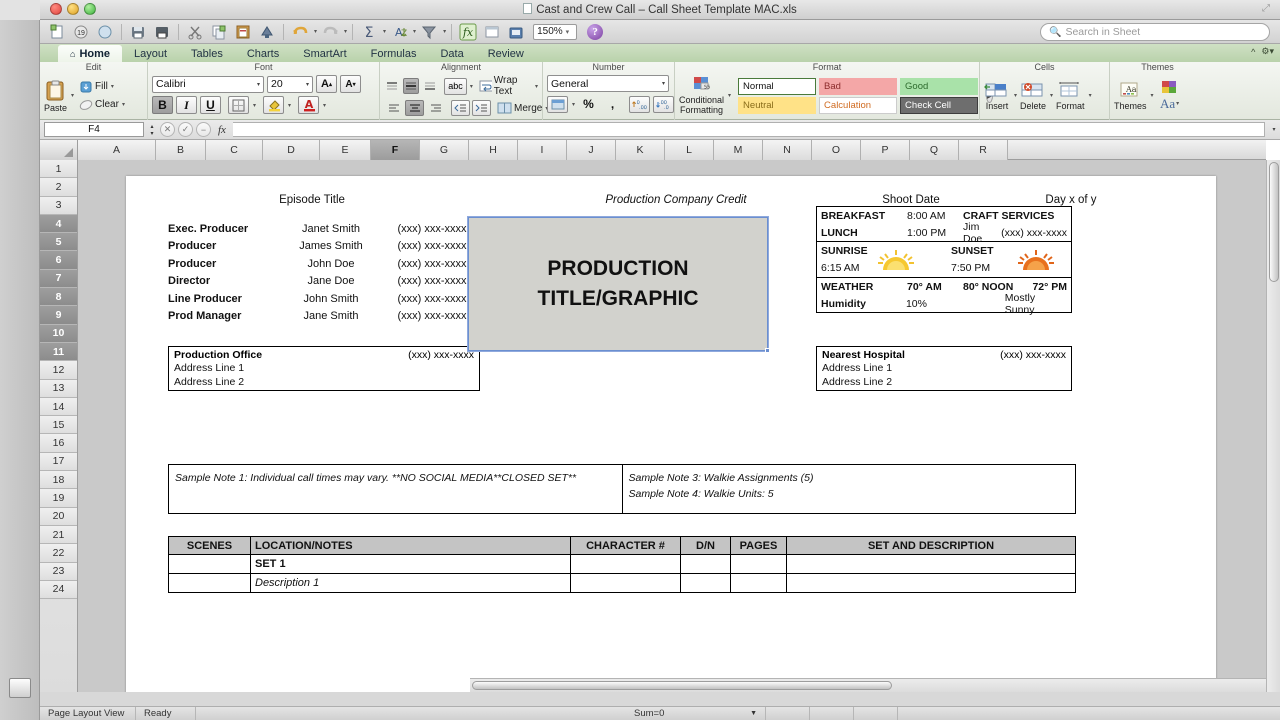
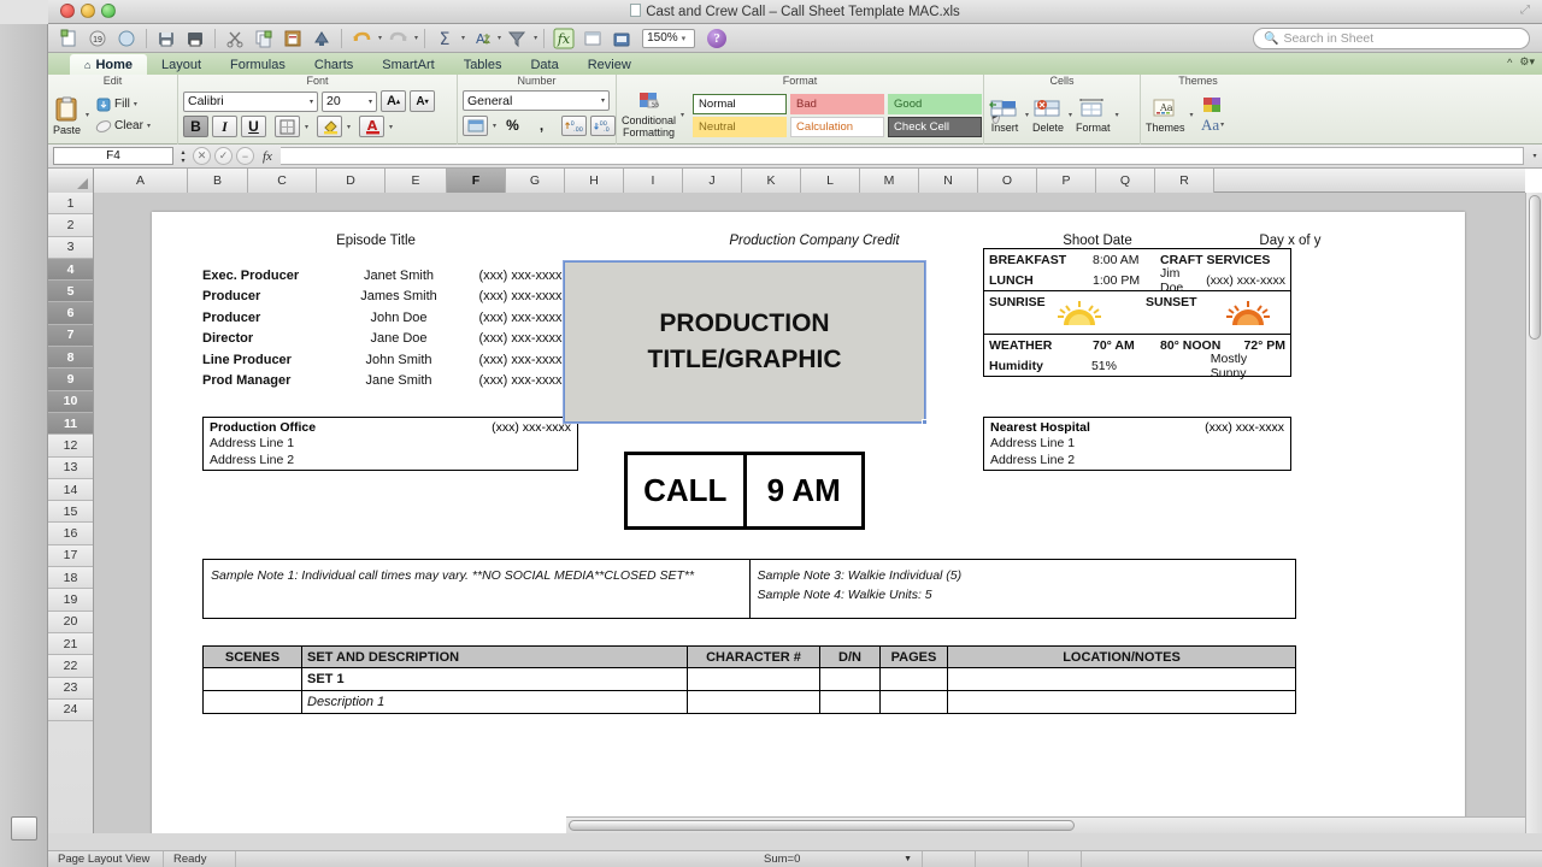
  Cast and Crew Call – Call Sheet Template MAC.xls
  ⤢
  Σ
  A
  fx
  150%
  ?
  🔍
  Search in Sheet
  ⌂
  Home
  Layout
- Tables
+ Formulas
  Charts
  SmartArt
- Formulas
+ Tables
  Data
  Review
  ^
  ⚙▾
  Edit
  Paste
  Fill
  Clear
  Font
  Calibri
  20
  A
  A
  B
  I
  U
  A
- Alignment
- abc
- Wrap Text
- Merge
  Number
  General
  %
  ,
  Format
  Conditional Formatting
  Normal
  Bad
  Good
  Neutral
  Calculation
  Check Cell
  Cells
  Insert
  Delete
  Format
  Themes
  Aa
  Themes
  Aa
  F4
  ✕
  ✓
  −
  fx
  A
  B
  C
  D
  E
  F
  G
  H
  I
  J
  K
  L
  M
  N
  O
  P
  Q
  R
  1
  2
  3
  4
  5
  6
  7
  8
  9
  10
  11
  12
  13
  14
  15
  16
  17
  18
  19
  20
  21
  22
  23
  24
  Episode Title
  Production Company Credit
  Shoot Date
  Day x of y
  Exec. Producer
  Janet Smith
  (xxx) xxx-xxxx
  Producer
  James Smith
  (xxx) xxx-xxxx
  Producer
  John Doe
  (xxx) xxx-xxxx
  Director
  Jane Doe
  (xxx) xxx-xxxx
  Line Producer
  John Smith
  (xxx) xxx-xxxx
  Prod Manager
  Jane Smith
  (xxx) xxx-xxxx
  Production Office
  (xxx) xxx-xxxx
  Address Line 1
  Address Line 2
  PRODUCTION
  TITLE/GRAPHIC
+ CALL
+ 9 AM
  BREAKFAST
  8:00 AM
  CRAFT SERVICES
  LUNCH
  1:00 PM
  Jim Doe
  (xxx) xxx-xxxx
  SUNRISE
  SUNSET
- 6:15 AM
- 7:50 PM
  WEATHER
  70° AM
  80° NOON
  72° PM
  Humidity
- 10%
+ 51%
  Mostly Sunny
  Nearest Hospital
  (xxx) xxx-xxxx
  Address Line 1
  Address Line 2
  Sample Note 1: Individual call times may vary. **NO SOCIAL MEDIA**CLOSED SET**
- Sample Note 3: Walkie Assignments (5)
+ Sample Note 3: Walkie Individual (5)
  Sample Note 4: Walkie Units: 5
  SCENES
- LOCATION/NOTES
+ SET AND DESCRIPTION
  CHARACTER #
  D/N
  PAGES
- SET AND DESCRIPTION
+ LOCATION/NOTES
  SET 1
  Description 1
  Page Layout View
  Ready
  Sum=0
